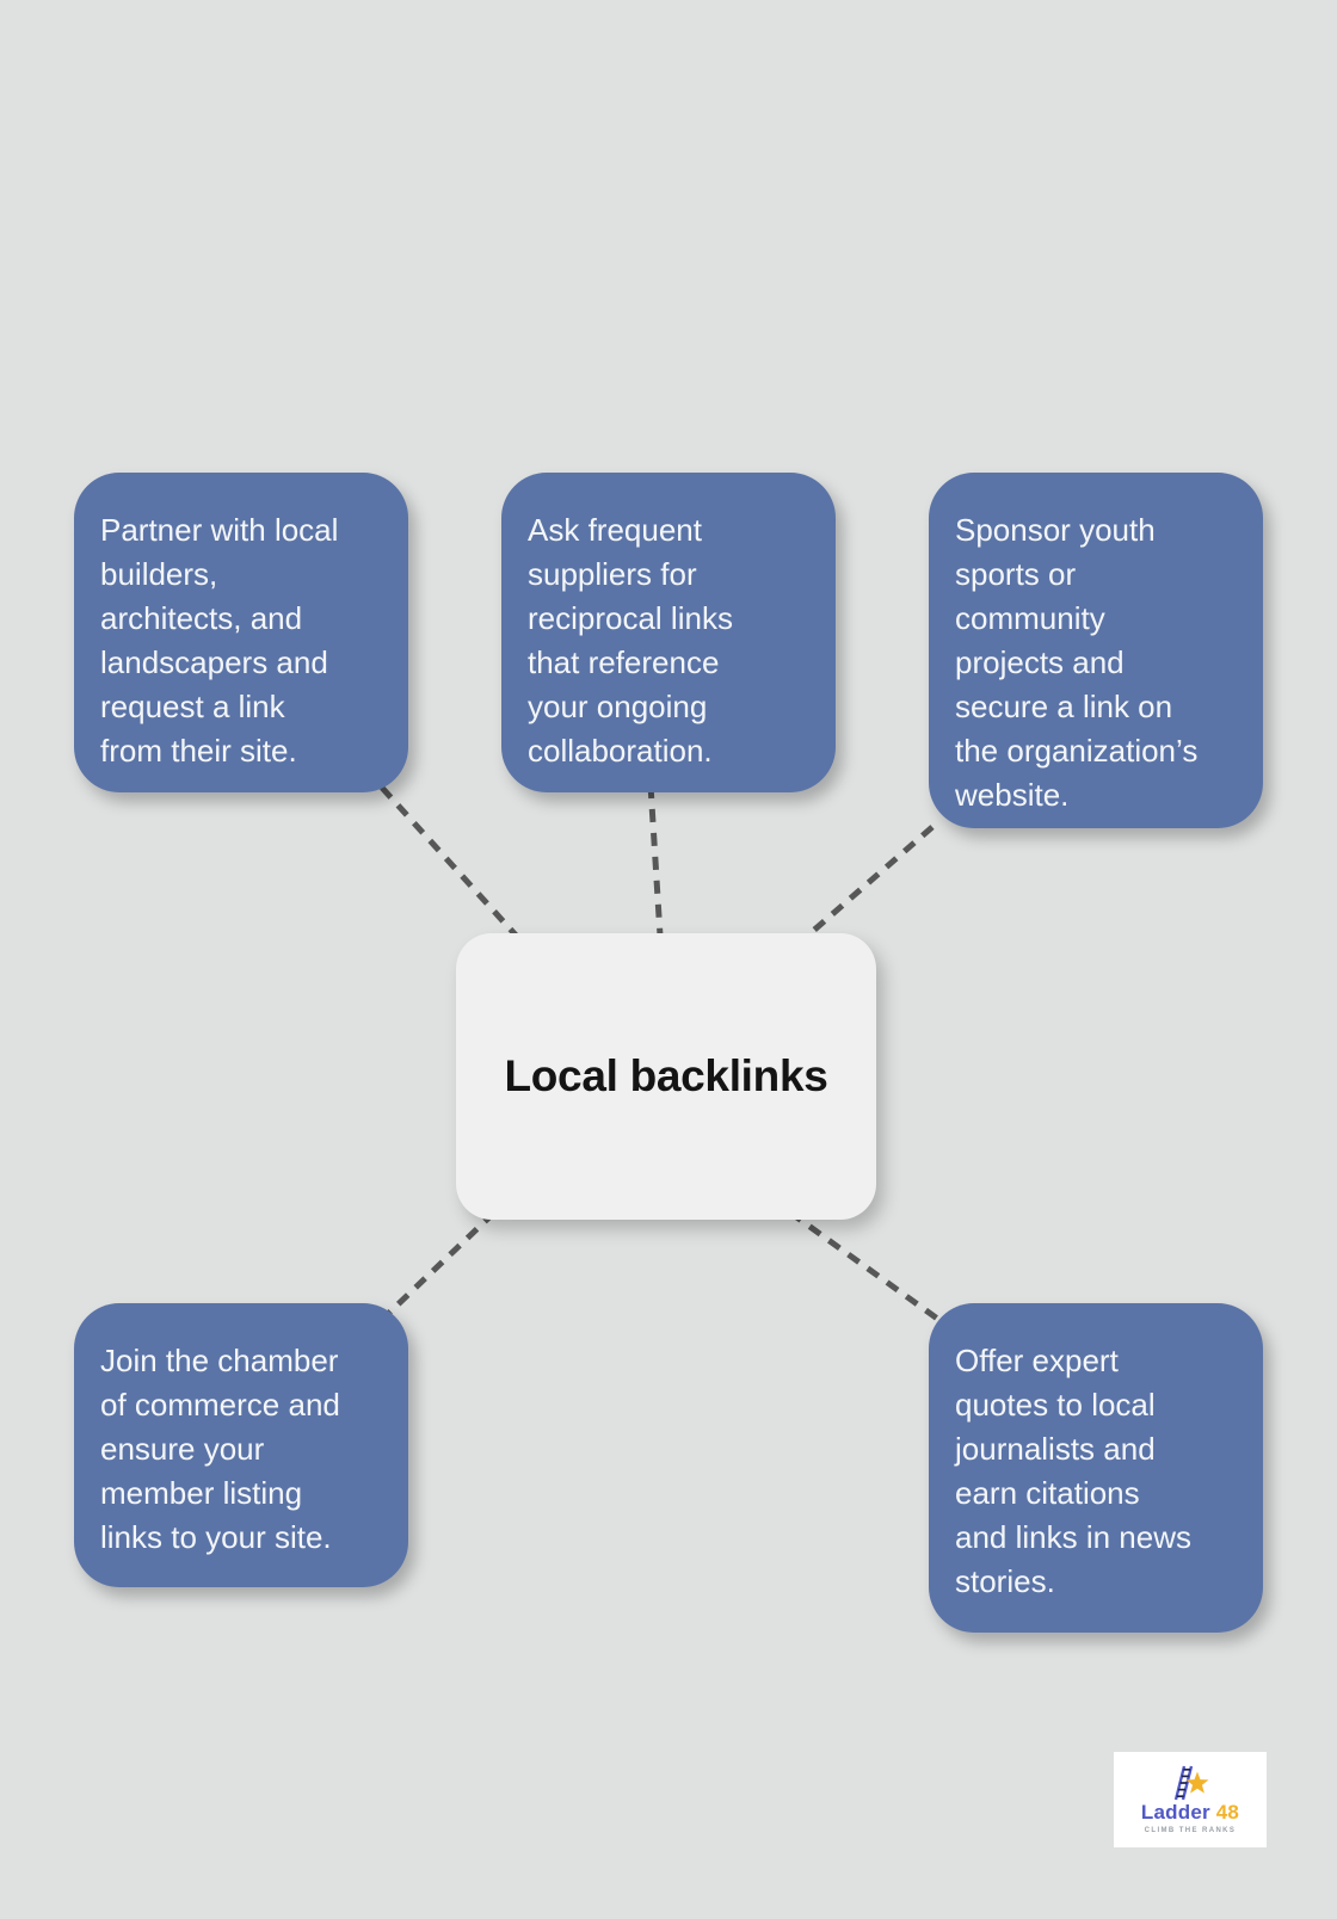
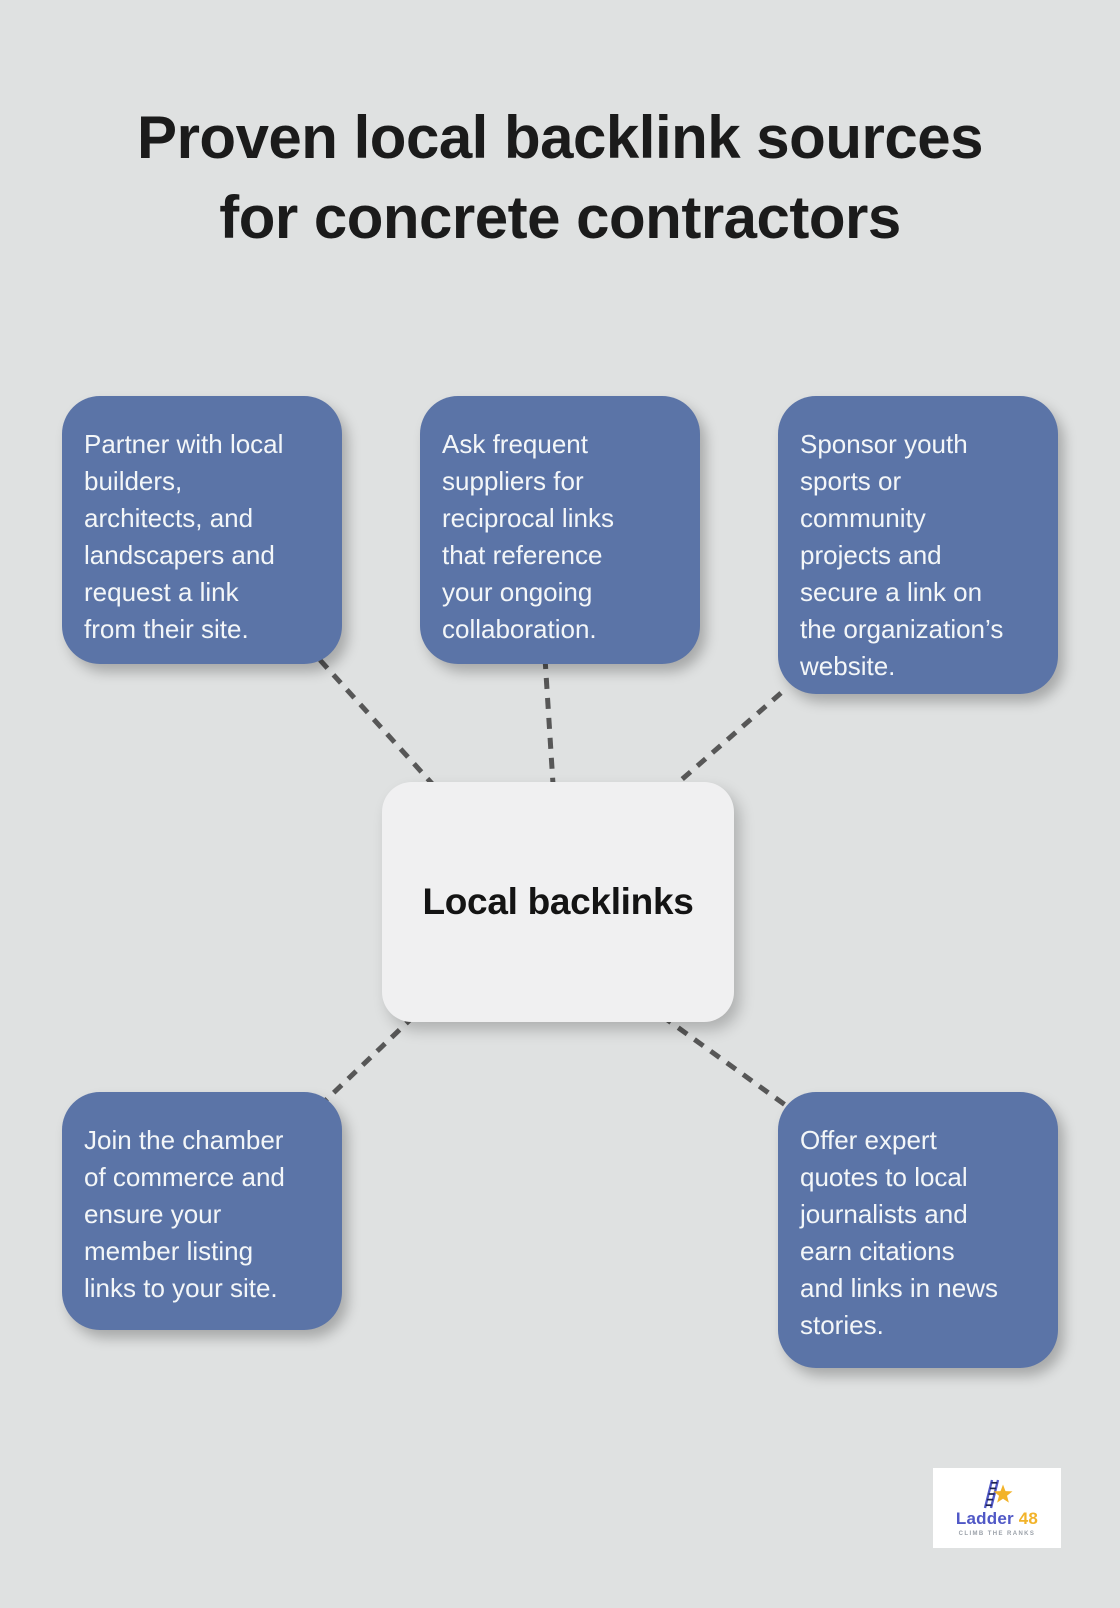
+ Proven local backlink sources
+ for concrete contractors
  Partner with local
  builders,
  architects, and
  landscapers and
  request a link
  from their site.
  Ask frequent
  suppliers for
  reciprocal links
  that reference
  your ongoing
  collaboration.
  Sponsor youth
  sports or
  community
  projects and
  secure a link on
  the organization’s
  website.
  Join the chamber
  of commerce and
  ensure your
  member listing
  links to your site.
  Offer expert
  quotes to local
  journalists and
  earn citations
  and links in news
  stories.
  Local backlinks
  Ladder 48
